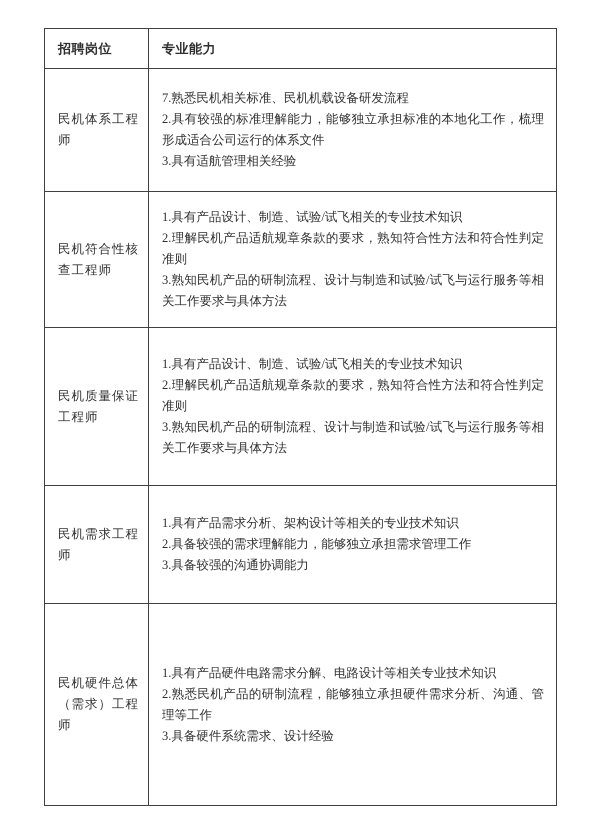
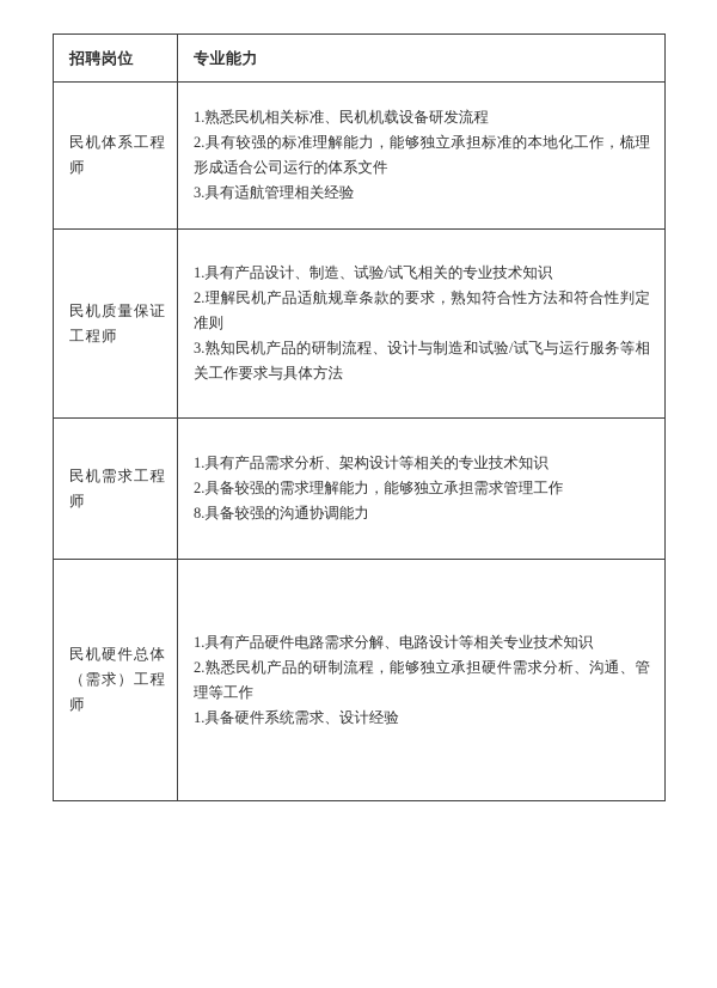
  招聘岗位	专业能力
- 民机体系工程师	7.熟悉民机相关标准、民机机载设备研发流程2.具有较强的标准理解能力，能够独立承担标准的本地化工作，梳理形成适合公司运行的体系文件3.具有适航管理相关经验
+ 民机体系工程师	1.熟悉民机相关标准、民机机载设备研发流程2.具有较强的标准理解能力，能够独立承担标准的本地化工作，梳理形成适合公司运行的体系文件3.具有适航管理相关经验
- 民机符合性核查工程师	1.具有产品设计、制造、试验/试飞相关的专业技术知识2.理解民机产品适航规章条款的要求，熟知符合性方法和符合性判定准则3.熟知民机产品的研制流程、设计与制造和试验/试飞与运行服务等相关工作要求与具体方法
  民机质量保证工程师	1.具有产品设计、制造、试验/试飞相关的专业技术知识2.理解民机产品适航规章条款的要求，熟知符合性方法和符合性判定准则3.熟知民机产品的研制流程、设计与制造和试验/试飞与运行服务等相关工作要求与具体方法
- 民机需求工程师	1.具有产品需求分析、架构设计等相关的专业技术知识2.具备较强的需求理解能力，能够独立承担需求管理工作3.具备较强的沟通协调能力
+ 民机需求工程师	1.具有产品需求分析、架构设计等相关的专业技术知识2.具备较强的需求理解能力，能够独立承担需求管理工作8.具备较强的沟通协调能力
- 民机硬件总体（需求）工程师	1.具有产品硬件电路需求分解、电路设计等相关专业技术知识2.熟悉民机产品的研制流程，能够独立承担硬件需求分析、沟通、管理等工作3.具备硬件系统需求、设计经验
+ 民机硬件总体（需求）工程师	1.具有产品硬件电路需求分解、电路设计等相关专业技术知识2.熟悉民机产品的研制流程，能够独立承担硬件需求分析、沟通、管理等工作1.具备硬件系统需求、设计经验
